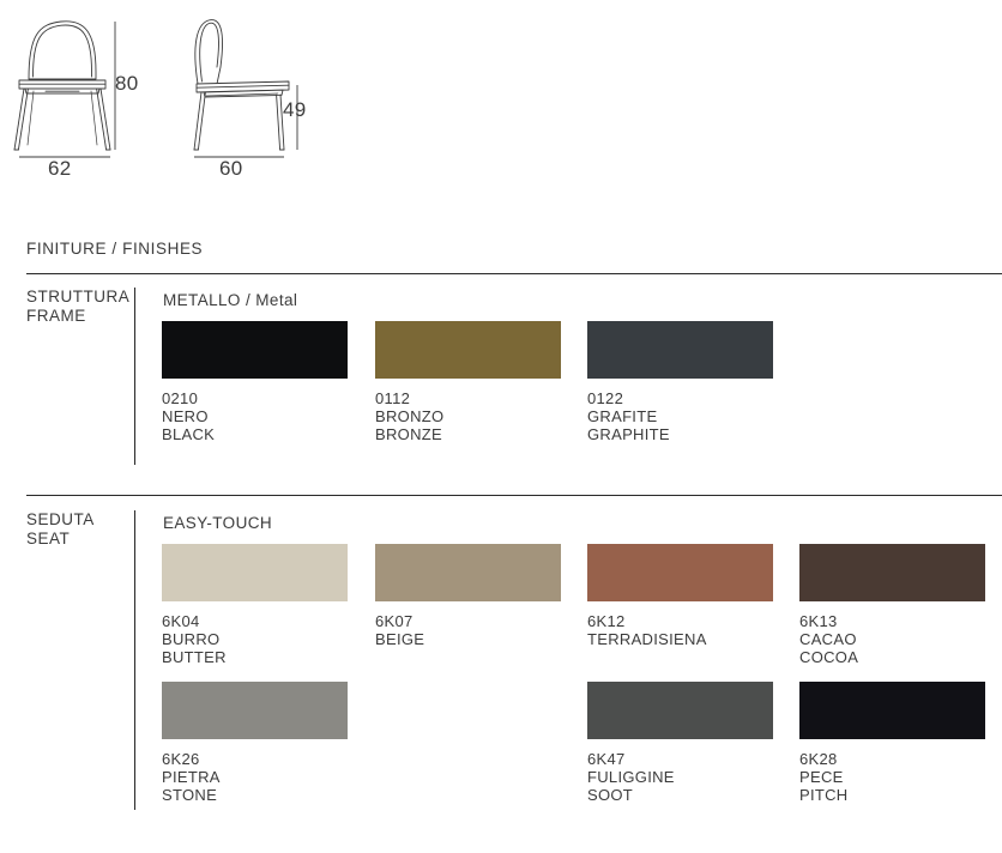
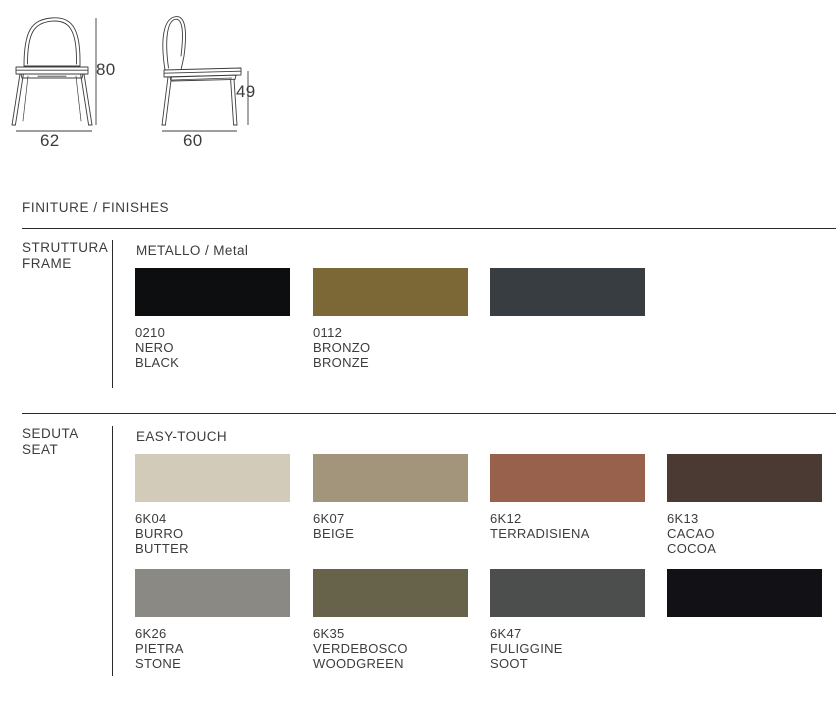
  80
  62
  49
  60
  FINITURE / FINISHES
  STRUTTURA
  FRAME
  METALLO / Metal
  0210
  NERO
  BLACK
  0112
  BRONZO
  BRONZE
- 0122
- GRAFITE
- GRAPHITE
  SEDUTA
  SEAT
  EASY-TOUCH
  6K04
  BURRO
  BUTTER
  6K07
  BEIGE
  6K12
  TERRADISIENA
  6K13
  CACAO
  COCOA
  6K26
  PIETRA
  STONE
+ 6K35
+ VERDEBOSCO
+ WOODGREEN
  6K47
  FULIGGINE
  SOOT
- 6K28
- PECE
- PITCH
